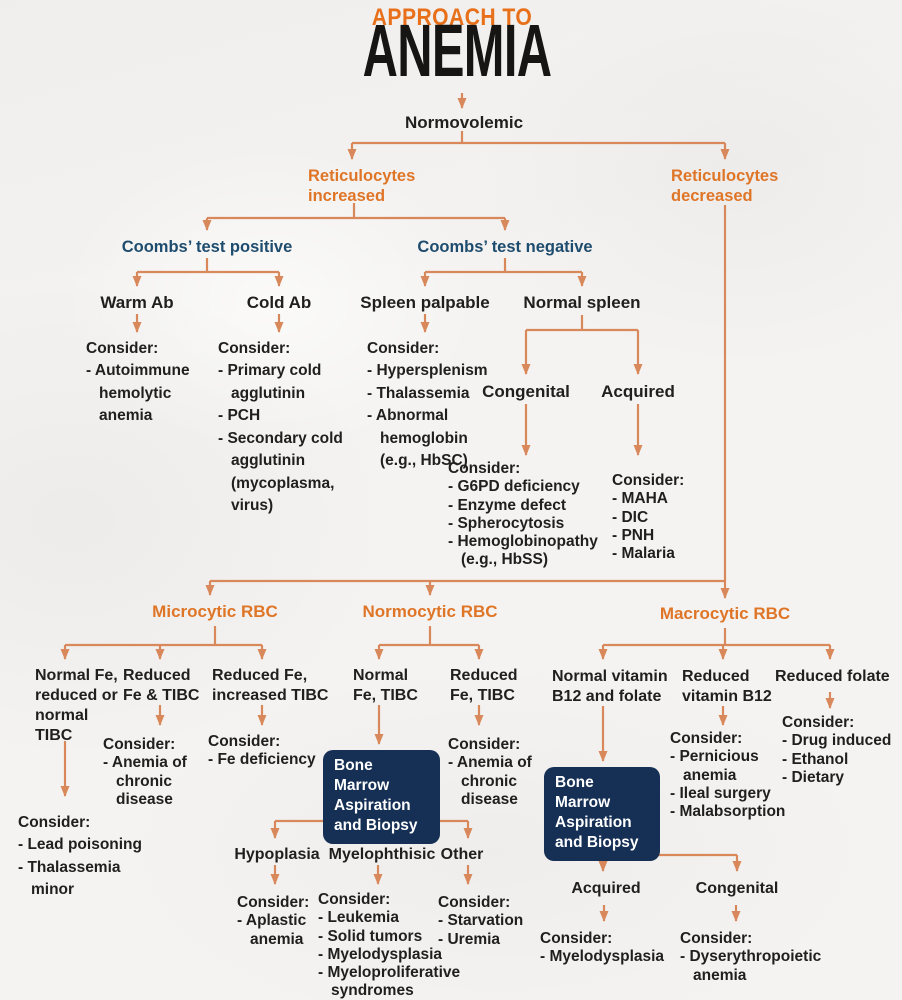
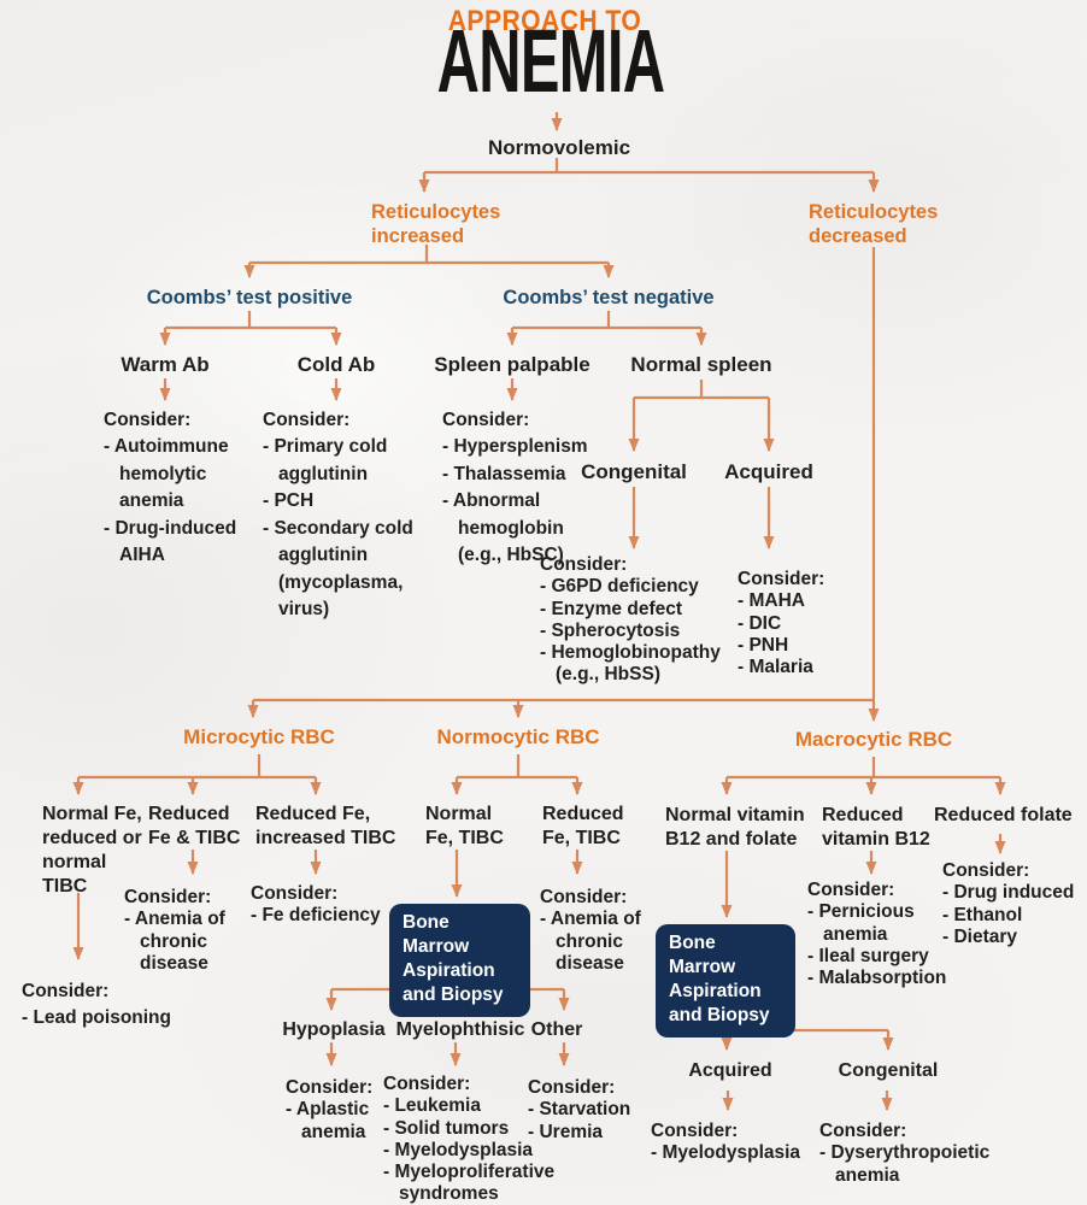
  APPROACH TO
  ANEMIA
  Normovolemic
  Reticulocytes
  increased
  Reticulocytes
  decreased
  Coombs’ test positive
  Coombs’ test negative
  Warm Ab
  Cold Ab
  Spleen palpable
  Normal spleen
  Congenital
  Acquired
  Consider:
  - Autoimmune hemolytic anemia
+ - Drug-induced AIHA
  Consider:
  - Primary cold agglutinin
  - PCH
  - Secondary cold agglutinin (mycoplasma, virus)
  Consider:
  - Hypersplenism
  - Thalassemia
  - Abnormal hemoglobin (e.g., HbSC)
  Consider:
  - G6PD deficiency
  - Enzyme defect
  - Spherocytosis
  - Hemoglobinopathy (e.g., HbSS)
  Consider:
  - MAHA
  - DIC
  - PNH
  - Malaria
  Microcytic RBC
  Normocytic RBC
  Macrocytic RBC
  Normal Fe,
  reduced or
  normal
  TIBC
  Reduced
  Fe & TIBC
  Reduced Fe,
  increased TIBC
  Normal
  Fe, TIBC
  Reduced
  Fe, TIBC
  Normal vitamin
  B12 and folate
  Reduced
  vitamin B12
  Reduced folate
  Consider:
  - Lead poisoning
- - Thalassemia minor
  Consider:
  - Anemia of chronic disease
  Consider:
  - Fe deficiency
  Consider:
  - Anemia of chronic disease
  Consider:
  - Pernicious anemia
  - Ileal surgery
  - Malabsorption
  Consider:
  - Drug induced
  - Ethanol
  - Dietary
  Bone Marrow
  Aspiration
  and Biopsy
  Bone Marrow
  Aspiration
  and Biopsy
  Hypoplasia
  Myelophthisic
  Other
  Acquired
  Congenital
  Consider:
  - Aplastic anemia
  Consider:
  - Leukemia
  - Solid tumors
  - Myelodysplasia
  - Myeloproliferative syndromes
  Consider:
  - Starvation
  - Uremia
  Consider:
  - Myelodysplasia
  Consider:
  - Dyserythropoietic anemia
